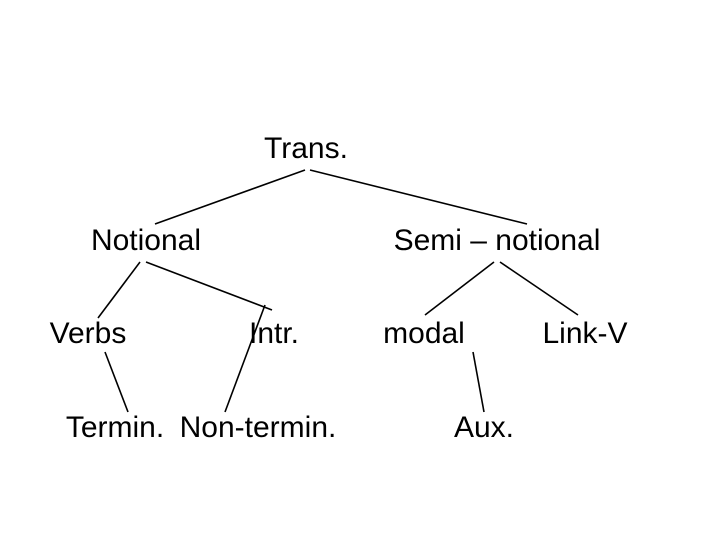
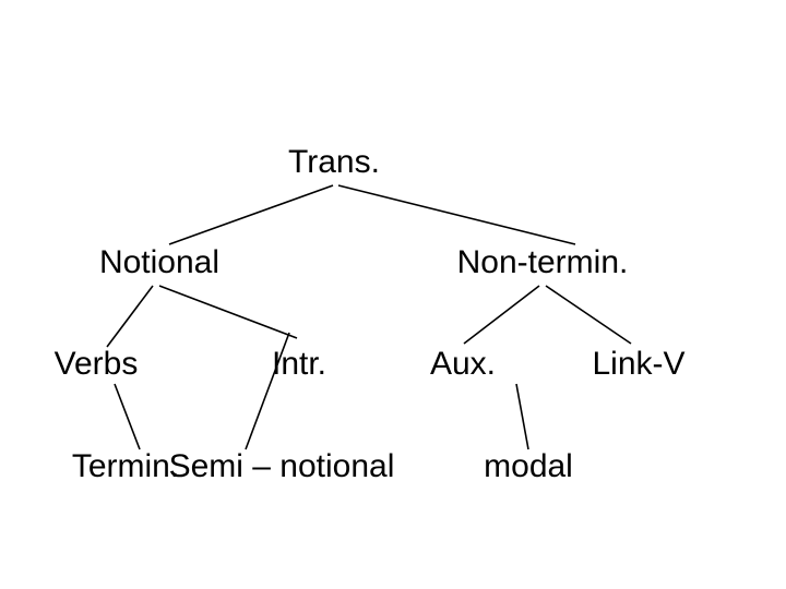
  Trans.
  Notional
- Semi – notional
+ Non-termin.
  Verbs
  Intr.
- modal
+ Aux.
  Link-V
  Termin.
- Non-termin.
+ Semi – notional
- Aux.
+ modal
